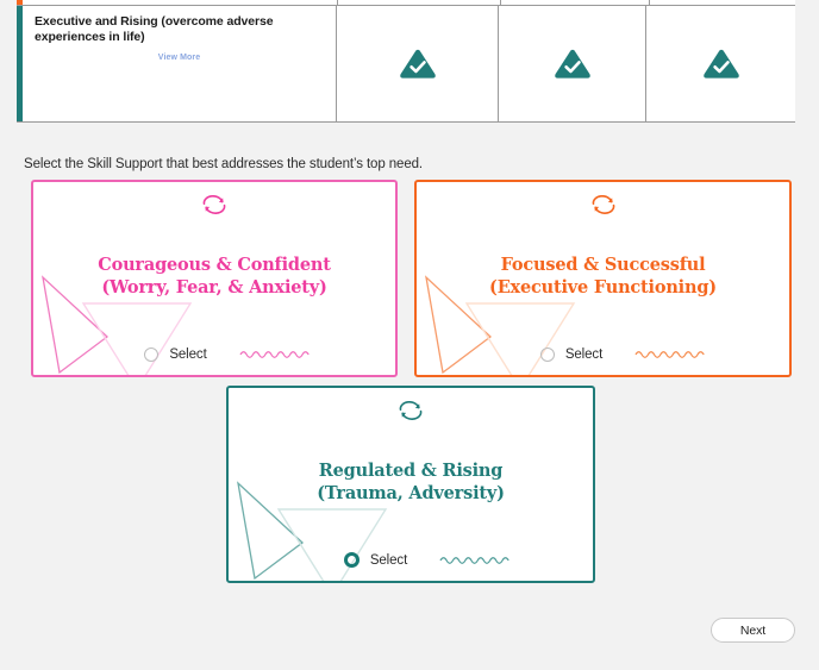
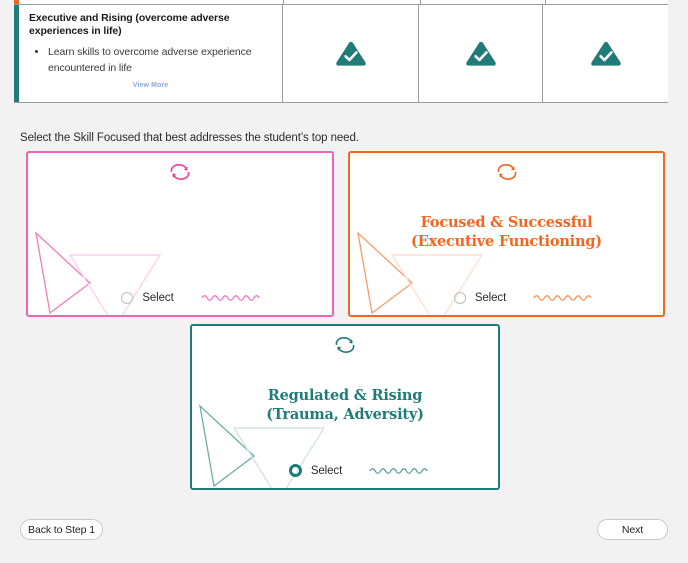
  Executive and Rising (overcome adverse experiences in life)
+ Learn skills to overcome adverse experience encountered in life
- Select the Skill Support that best addresses the student’s top need.
+ Select the Skill Focused that best addresses the student’s top need.
- Courageous & Confident
- (Worry, Fear, & Anxiety)
  Select
  Focused & Successful
  (Executive Functioning)
  Select
  Regulated & Rising
  (Trauma, Adversity)
  Select
+ Back to Step 1
  Next
